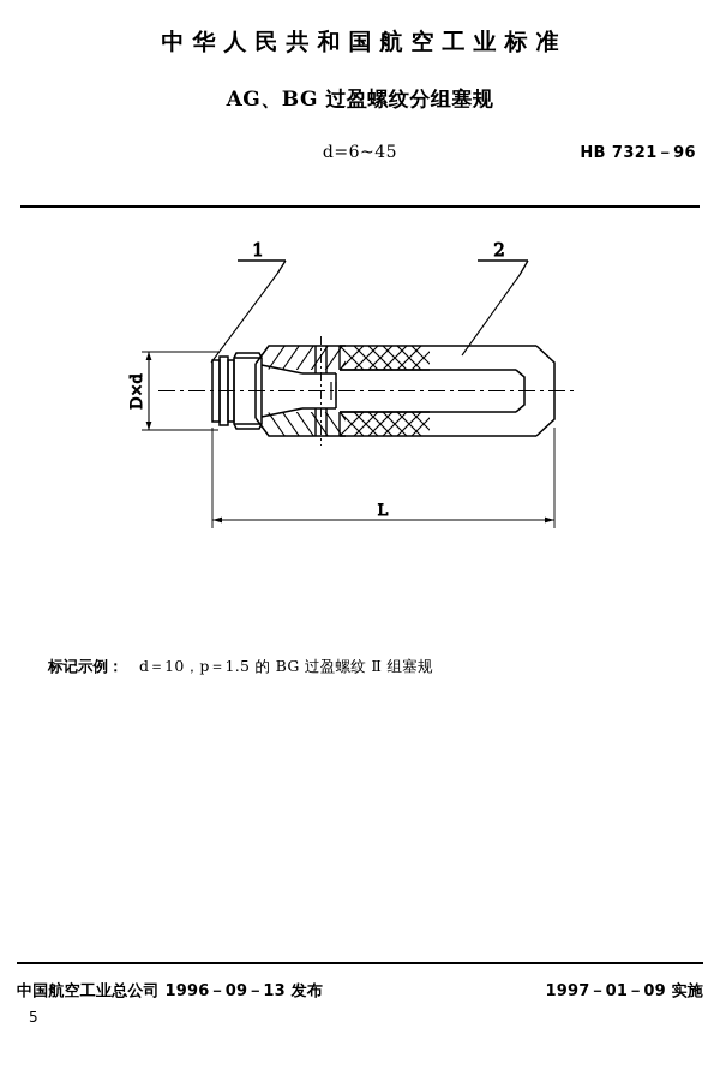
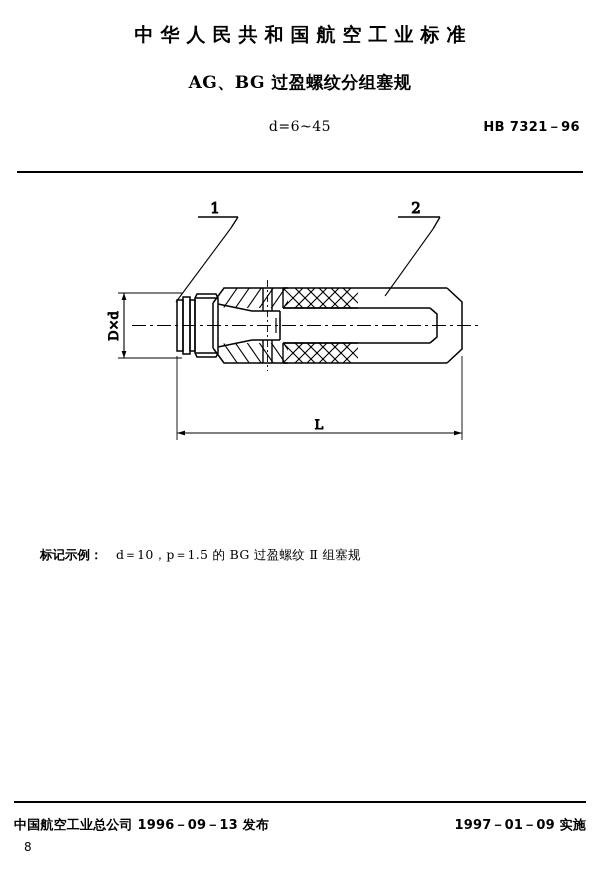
  中华人民共和国航空工业标准
  AG、BG 过盈螺纹分组塞规
  d=6~45
  HB 7321－96
  1
  2
  L
  标记示例：
  d＝10，p＝1.5 的 BG 过盈螺纹 Ⅱ 组塞规
  中国航空工业总公司 1996－09－13 发布
  1997－01－09 实施
- 5
+ 8
